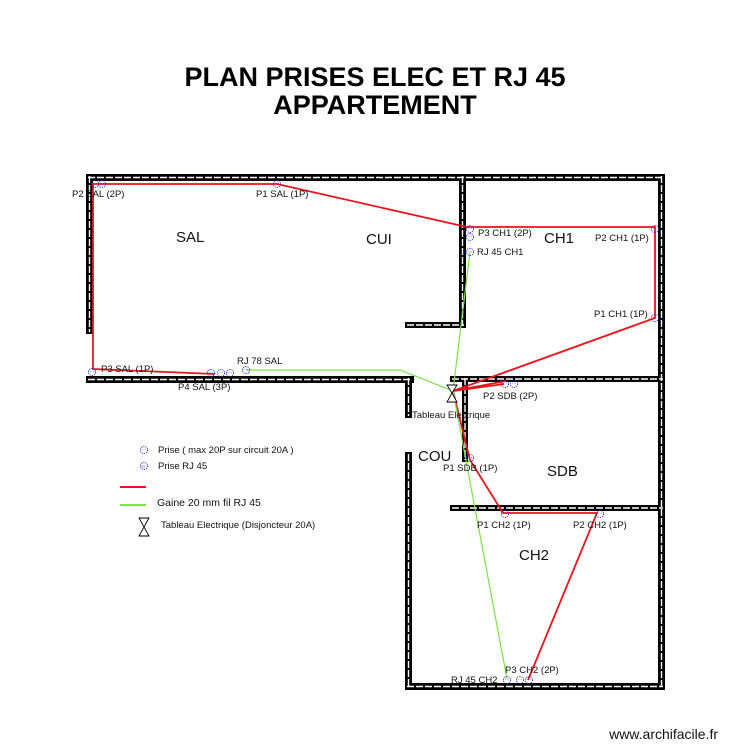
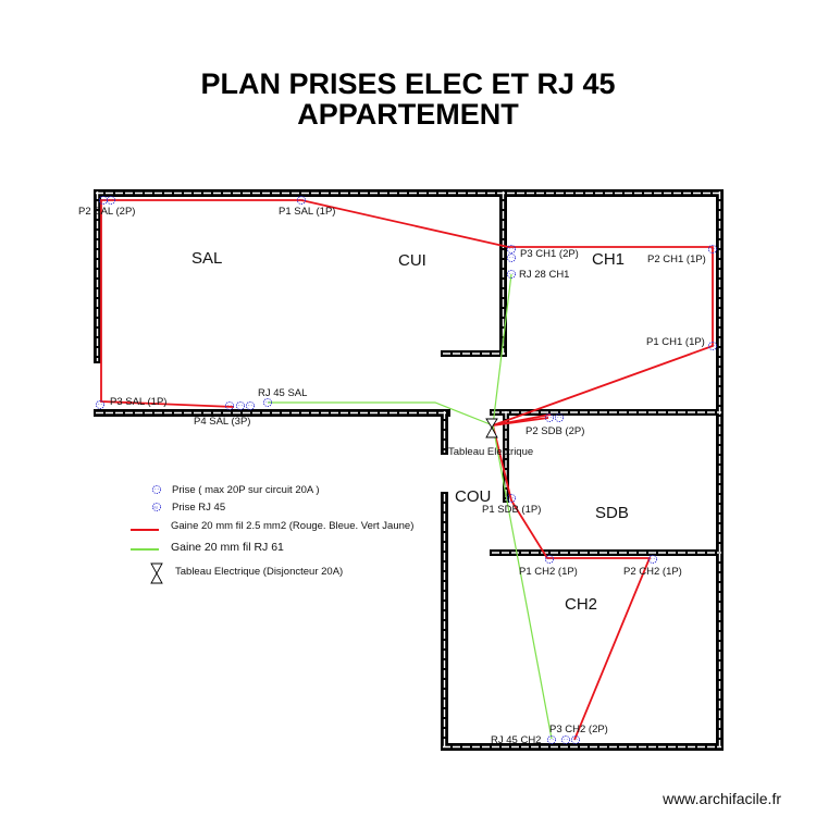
  PLAN PRISES ELEC ET RJ 45
  APPARTEMENT
  SAL
  CUI
  CH1
  COU
  SDB
  CH2
  P2 SAL (2P)
  P1 SAL (1P)
  P3 SAL (1P)
  P4 SAL (3P)
- RJ 78 SAL
+ RJ 45 SAL
  P3 CH1 (2P)
- RJ 45 CH1
+ RJ 28 CH1
  P2 CH1 (1P)
  P1 CH1 (1P)
  P2 SDB (2P)
  Tableau Electrique
  P1 SDB (1P)
  P1 CH2 (1P)
  P2 CH2 (1P)
  P3 CH2 (2P)
  RJ 45 CH2
  Prise ( max 20P sur circuit 20A )
  Prise RJ 45
+ Gaine 20 mm fil 2.5 mm2 (Rouge. Bleue. Vert Jaune)
- Gaine 20 mm fil RJ 45
+ Gaine 20 mm fil RJ 61
  Tableau Electrique (Disjoncteur 20A)
  www.archifacile.fr
